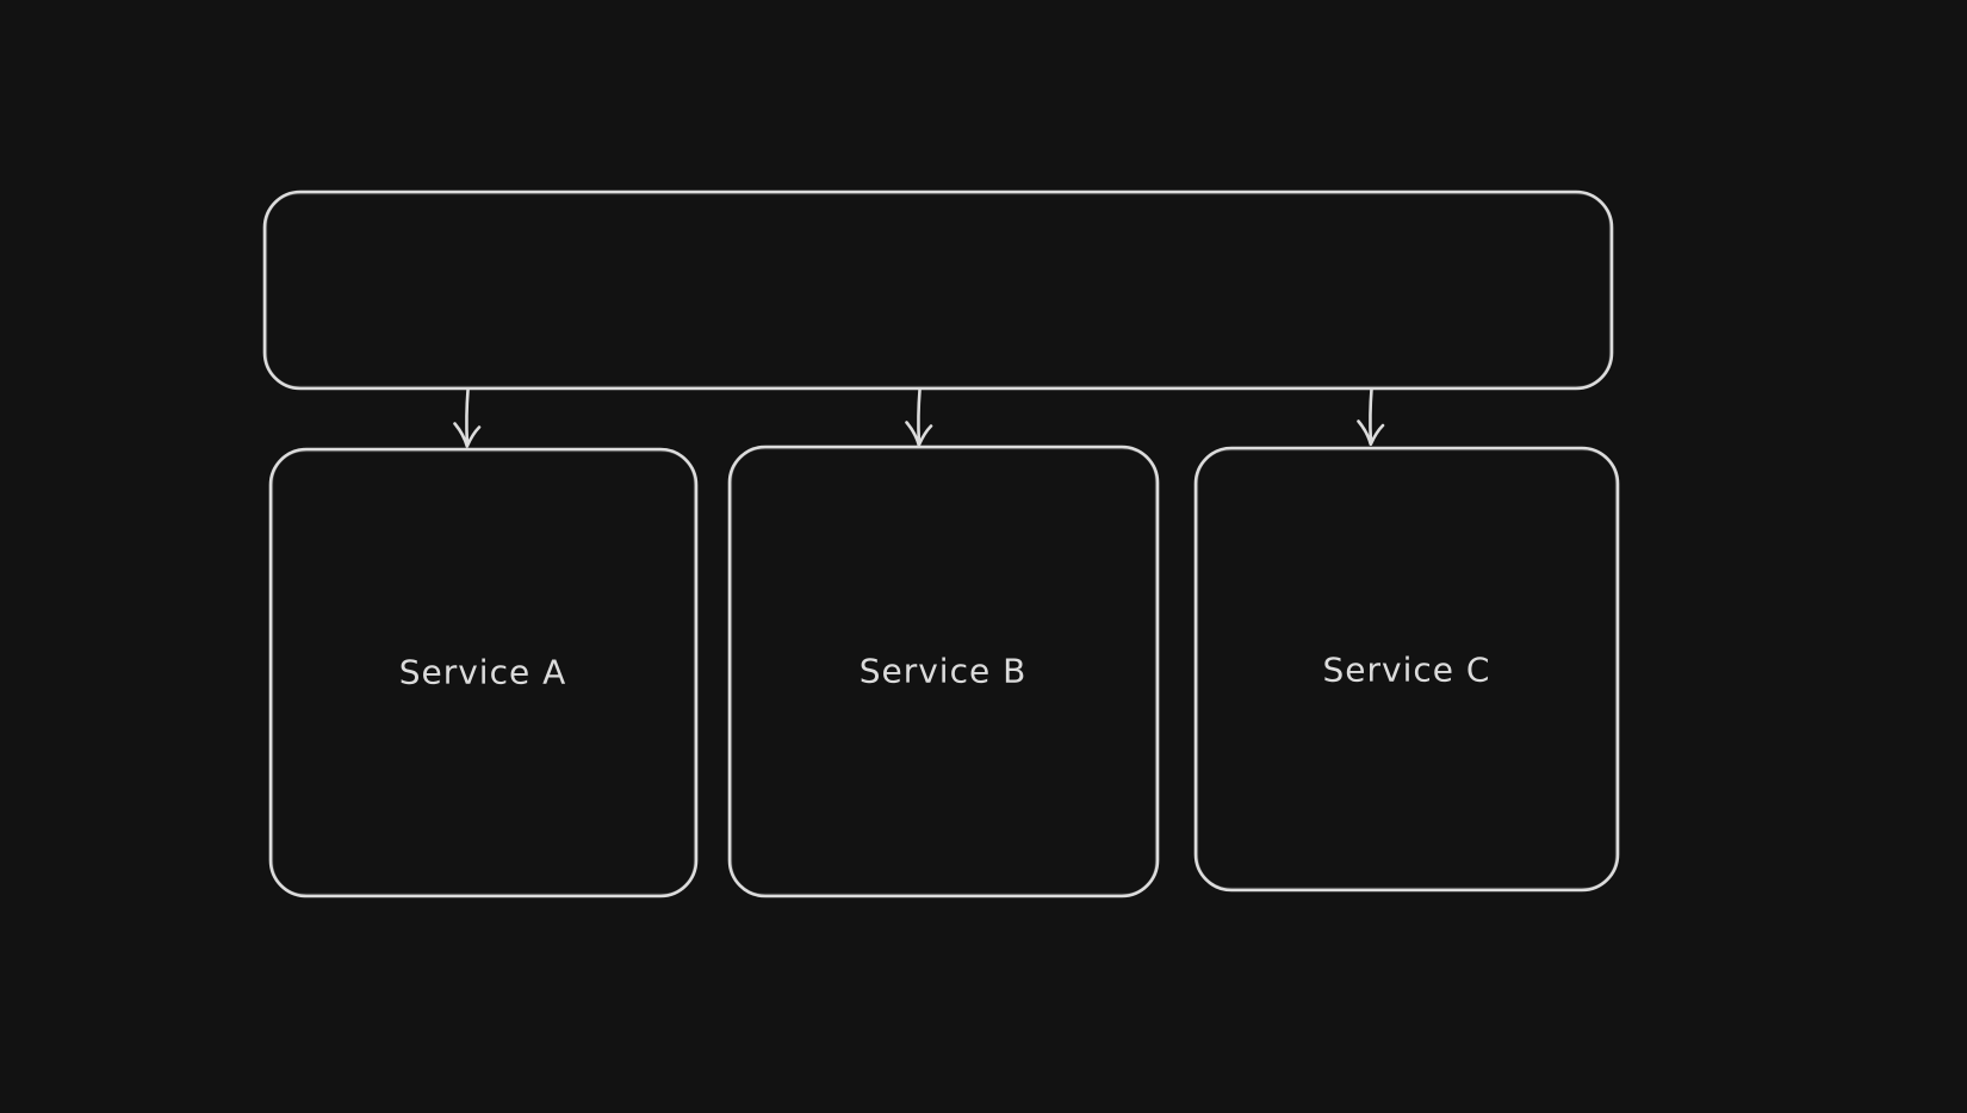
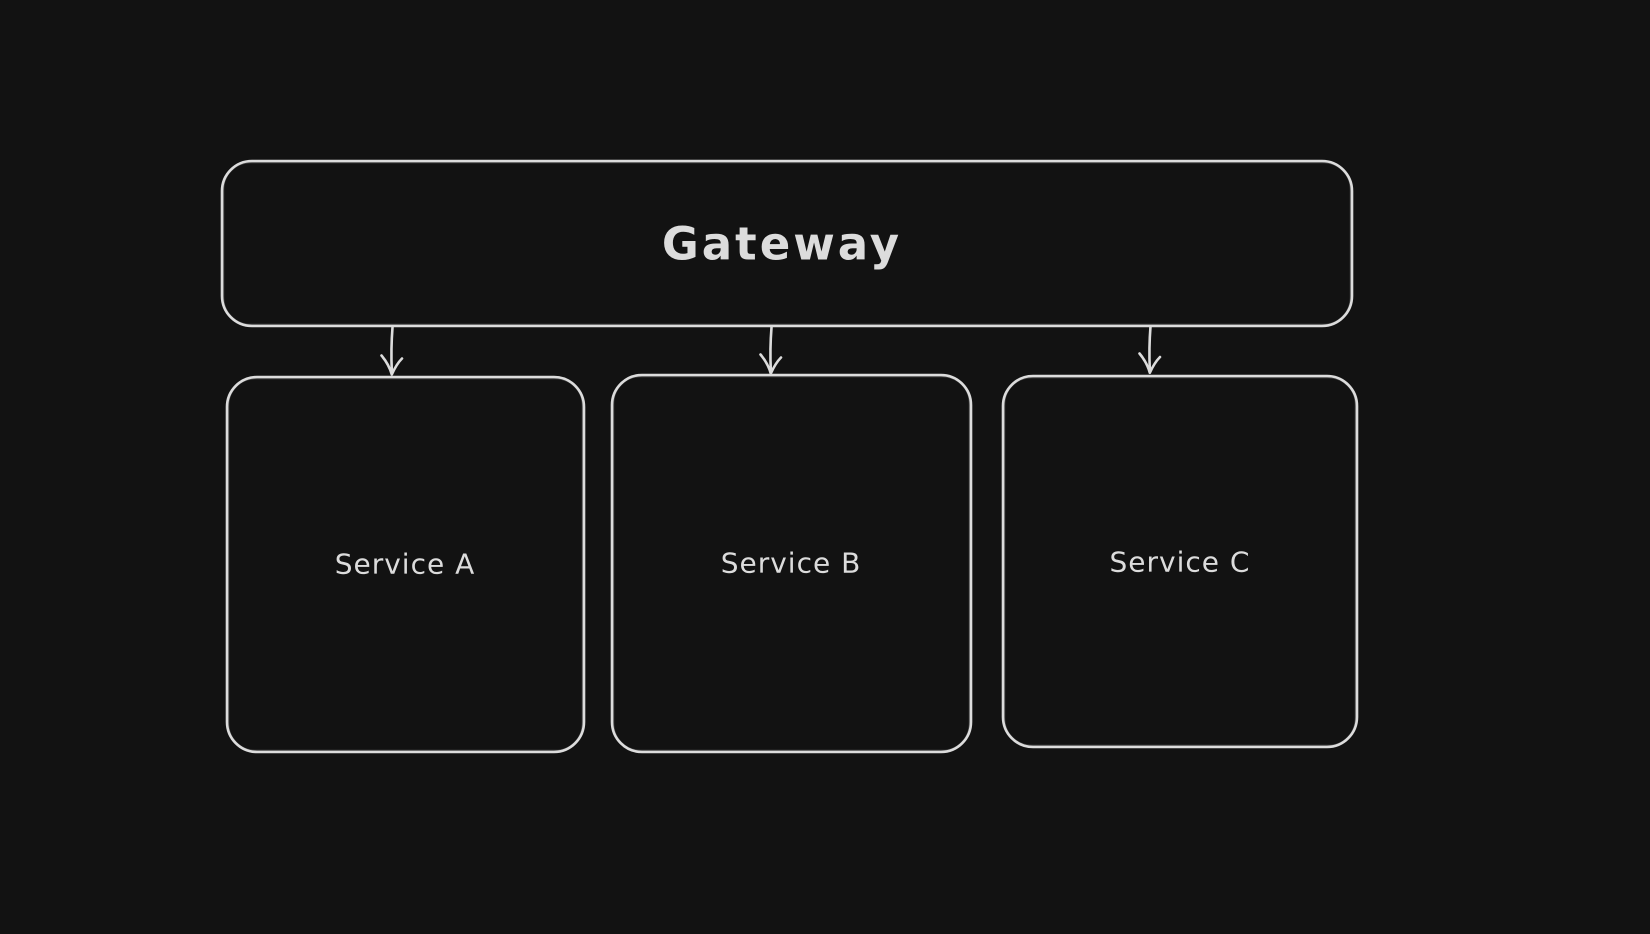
+ Gateway
  Service A
  Service B
  Service C
